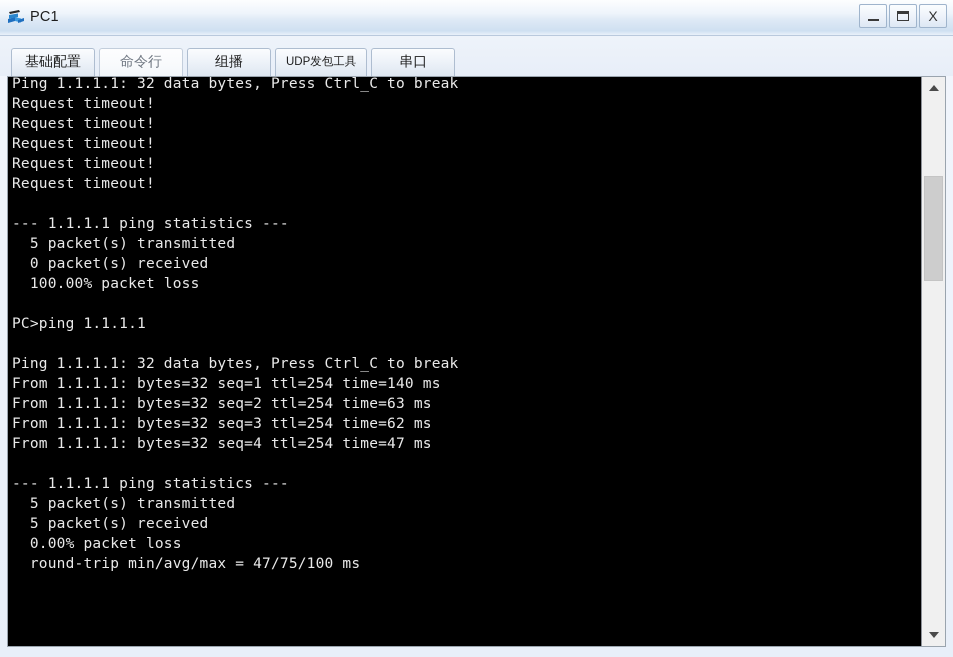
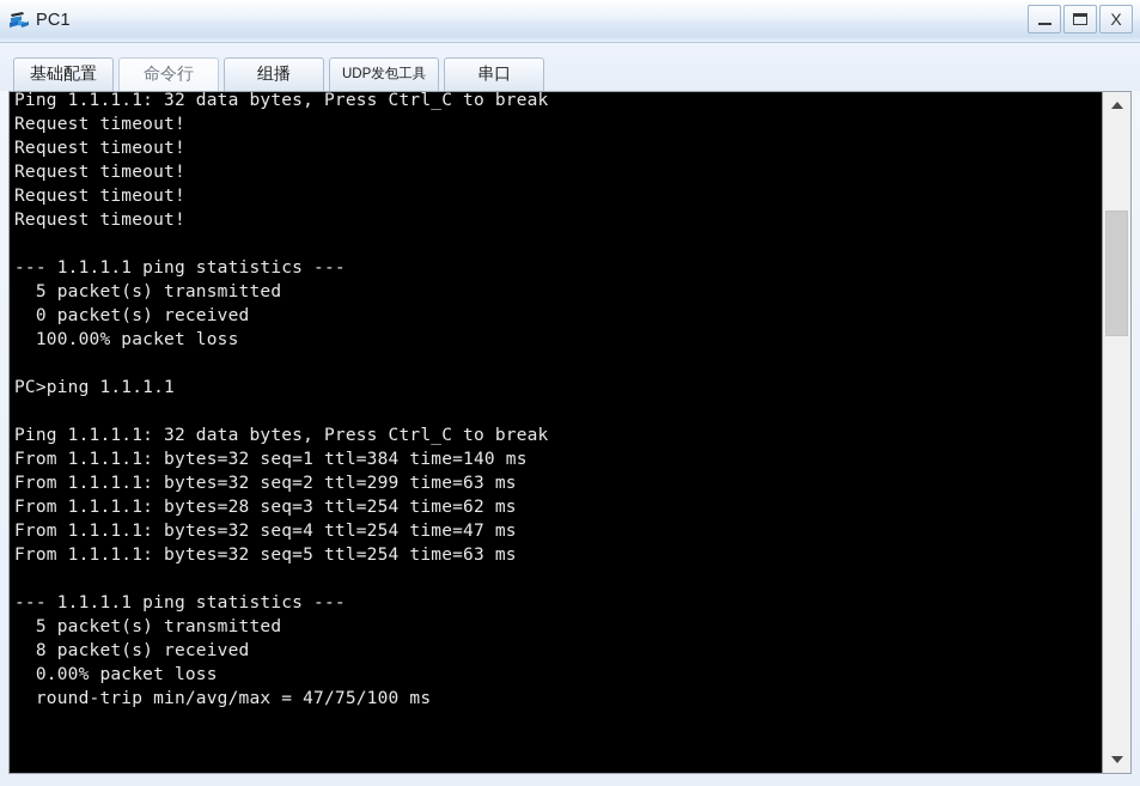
  PC1
  X
  基础配置
  命令行
  组播
  UDP发包工具
  串口
  Ping 1.1.1.1: 32 data bytes, Press Ctrl_C to break
  Request timeout!
  Request timeout!
  Request timeout!
  Request timeout!
  Request timeout!
  --- 1.1.1.1 ping statistics ---
  5 packet(s) transmitted
  0 packet(s) received
  100.00% packet loss
  PC>ping 1.1.1.1
  Ping 1.1.1.1: 32 data bytes, Press Ctrl_C to break
- From 1.1.1.1: bytes=32 seq=1 ttl=254 time=140 ms
+ From 1.1.1.1: bytes=32 seq=1 ttl=384 time=140 ms
- From 1.1.1.1: bytes=32 seq=2 ttl=254 time=63 ms
+ From 1.1.1.1: bytes=32 seq=2 ttl=299 time=63 ms
- From 1.1.1.1: bytes=32 seq=3 ttl=254 time=62 ms
+ From 1.1.1.1: bytes=28 seq=3 ttl=254 time=62 ms
  From 1.1.1.1: bytes=32 seq=4 ttl=254 time=47 ms
+ From 1.1.1.1: bytes=32 seq=5 ttl=254 time=63 ms
  --- 1.1.1.1 ping statistics ---
  5 packet(s) transmitted
- 5 packet(s) received
+ 8 packet(s) received
  0.00% packet loss
  round-trip min/avg/max = 47/75/100 ms
